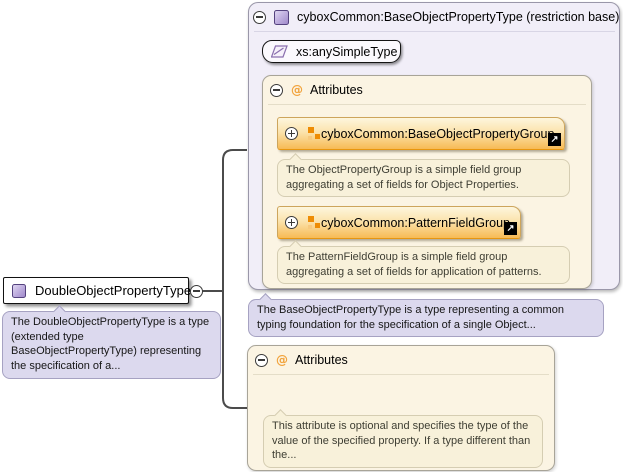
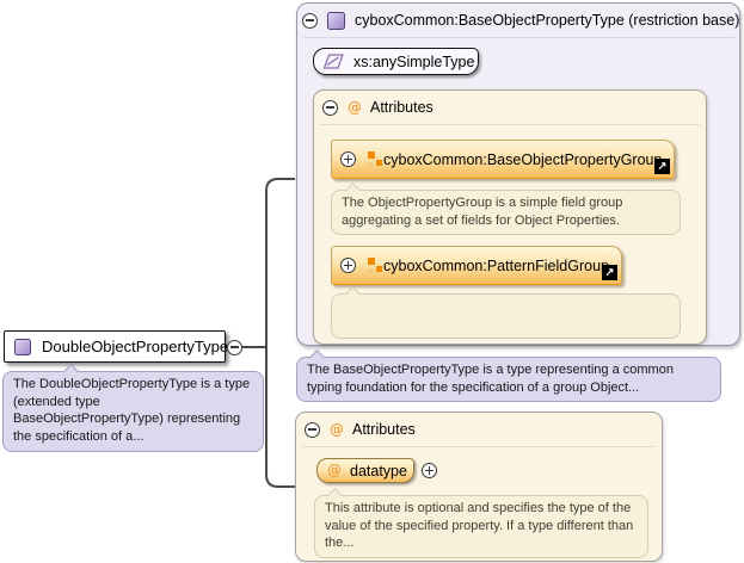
  DoubleObjectPropertyType
  The DoubleObjectPropertyType is a type (extended type BaseObjectPropertyType) representing the specification of a...
  cyboxCommon:BaseObjectPropertyType (restriction base)
  xs:anySimpleType
  Attributes
  cyboxCommon:BaseObjectPropertyGrou
  ↗
  The ObjectPropertyGroup is a simple field group aggregating a set of fields for Object Properties.
  cyboxCommon:PatternFieldGrou
  ↗
- The PatternFieldGroup is a simple field group aggregating a set of fields for application of patterns.
- The BaseObjectPropertyType is a type representing a common typing foundation for the specification of a single Object...
+ The BaseObjectPropertyType is a type representing a common typing foundation for the specification of a group Object...
  Attributes
+ datatype
  This attribute is optional and specifies the type of the value of the specified property. If a type different than the...
